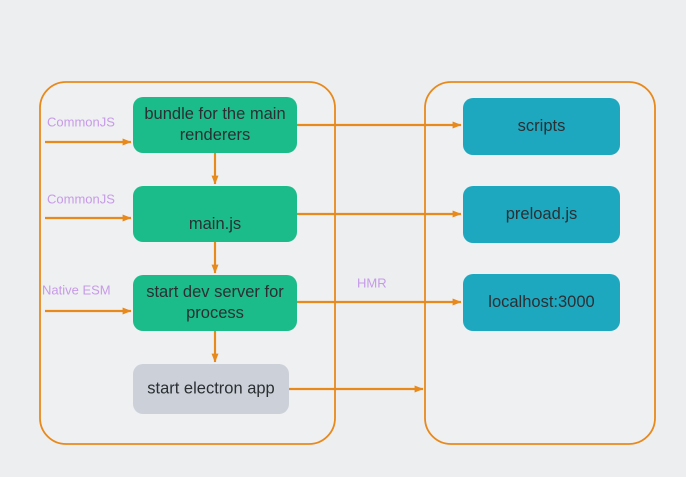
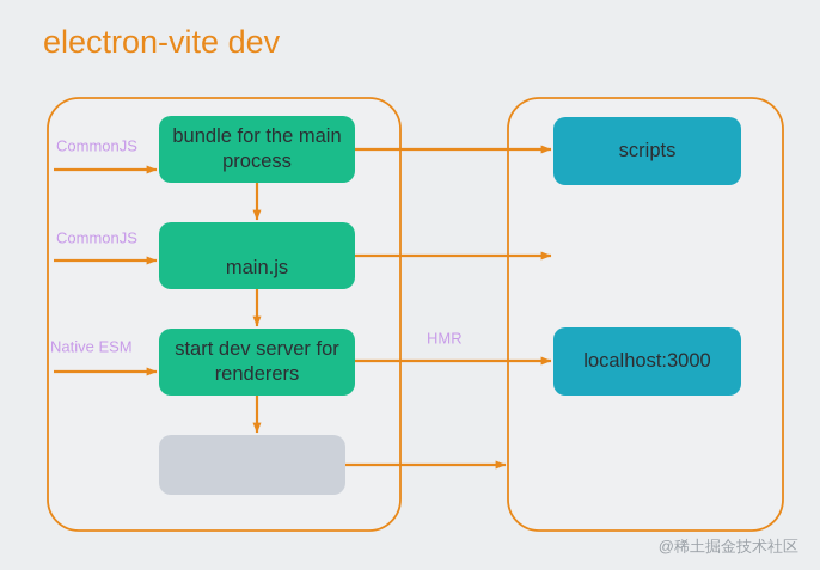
  bundle for the main
- renderers
+ process
  main.js
  start dev server for
- process
+ renderers
- start electron app
  scripts
- preload.js
  localhost:3000
  CommonJS
  CommonJS
  Native ESM
  HMR
+ electron-vite dev
+ @稀土掘金技术社区
